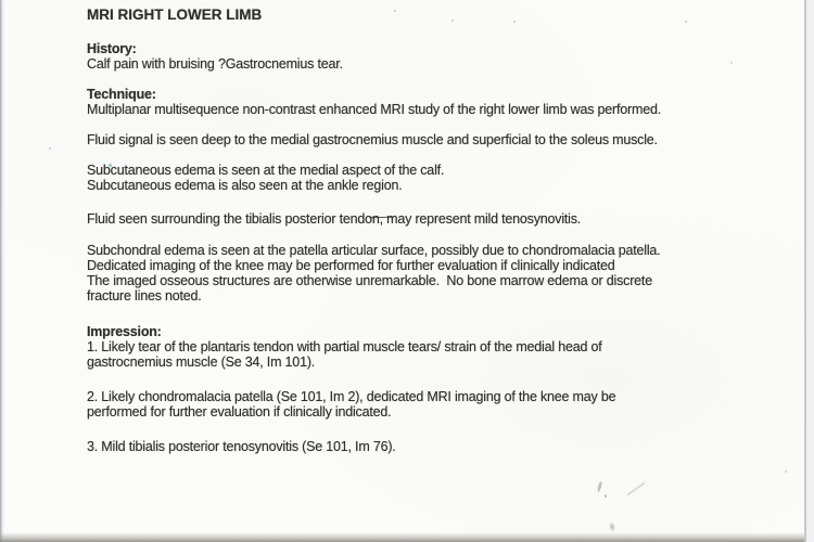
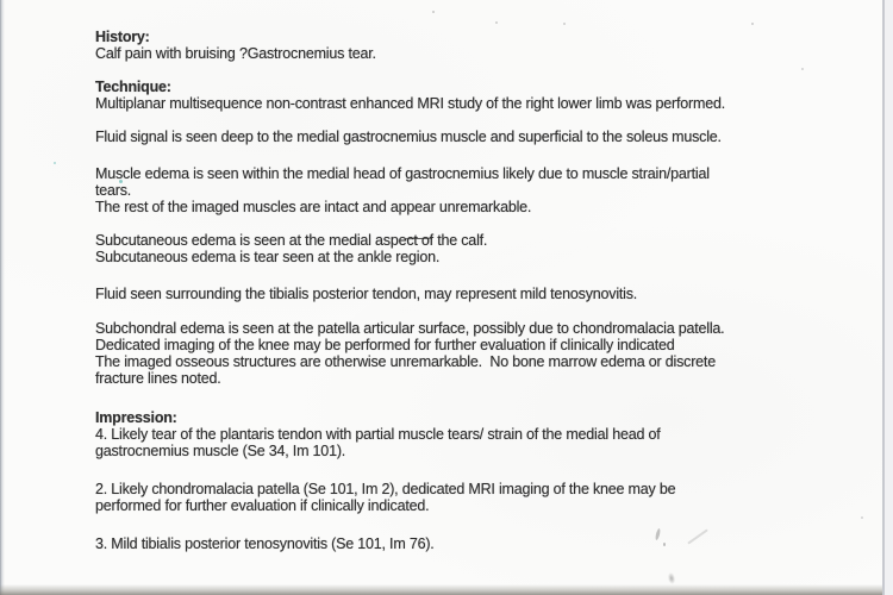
- MRI RIGHT LOWER LIMB
  History:
  Calf pain with bruising ?Gastrocnemius tear.
  Technique:
  Multiplanar multisequence non-contrast enhanced MRI study of the right lower limb was performed.
  Fluid signal is seen deep to the medial gastrocnemius muscle and superficial to the soleus muscle.
+ Muscle edema is seen within the medial head of gastrocnemius likely due to muscle strain/partial
+ tears.
+ The rest of the imaged muscles are intact and appear unremarkable.
  Subcutaneous edema is seen at the medial aspect of the calf.
- Subcutaneous edema is also seen at the ankle region.
+ Subcutaneous edema is tear seen at the ankle region.
  Fluid seen surrounding the tibialis posterior tendon, may represent mild tenosynovitis.
  Subchondral edema is seen at the patella articular surface, possibly due to chondromalacia patella.
  Dedicated imaging of the knee may be performed for further evaluation if clinically indicated
  The imaged osseous structures are otherwise unremarkable. No bone marrow edema or discrete
  fracture lines noted.
  Impression:
- 1. Likely tear of the plantaris tendon with partial muscle tears/ strain of the medial head of
+ 4. Likely tear of the plantaris tendon with partial muscle tears/ strain of the medial head of
  gastrocnemius muscle (Se 34, Im 101).
  2. Likely chondromalacia patella (Se 101, Im 2), dedicated MRI imaging of the knee may be
  performed for further evaluation if clinically indicated.
  3. Mild tibialis posterior tenosynovitis (Se 101, Im 76).
